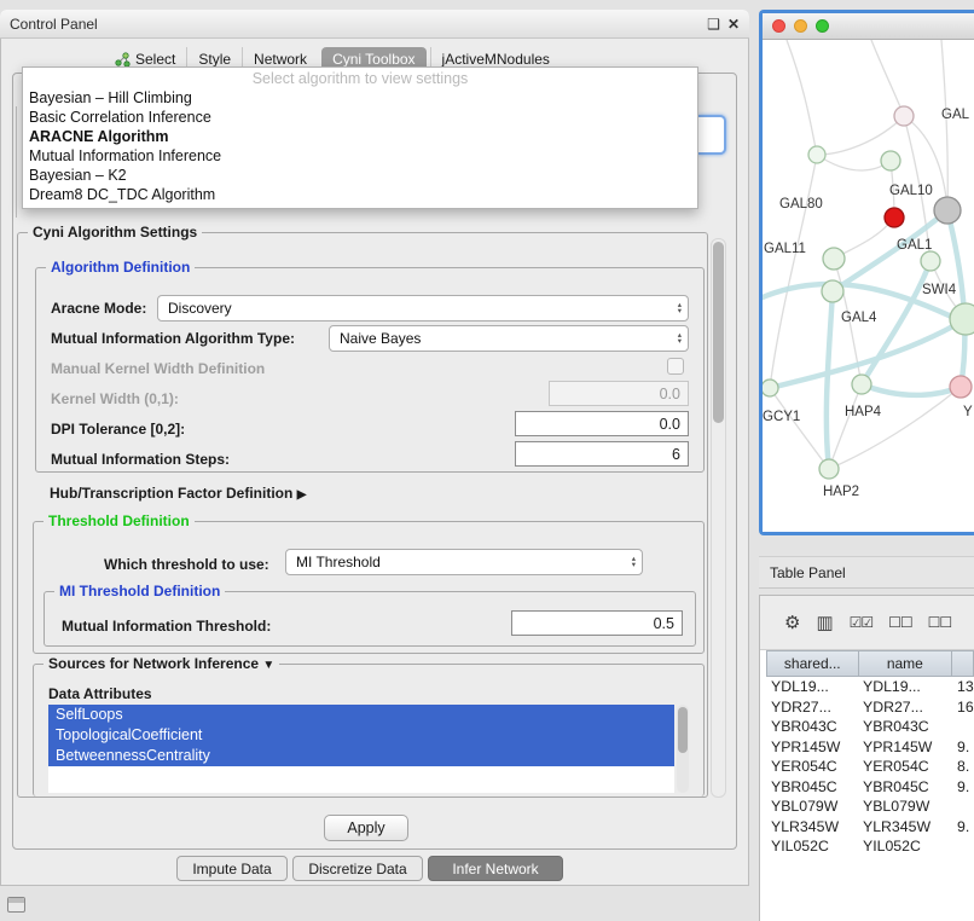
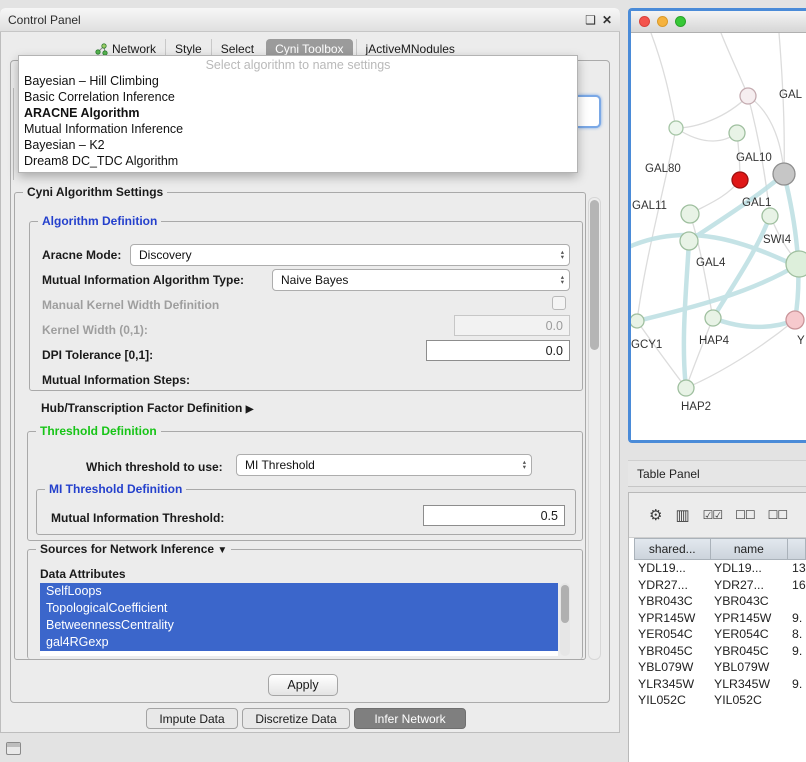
  Control Panel
  ❑
  ✕
- Select
+ Network
  Style
- Network
+ Select
  Cyni Toolbox
  jActiveMNodules
- Select algorithm to view settings
+ Select algorithm to name settings
  Bayesian – Hill Climbing
  Basic Correlation Inference
  ARACNE Algorithm
  Mutual Information Inference
  Bayesian – K2
  Dream8 DC_TDC Algorithm
  Cyni Algorithm Settings
  Algorithm Definition
  Aracne Mode:
  Discovery
  Mutual Information Algorithm Type:
  Naive Bayes
  Manual Kernel Width Definition
  Kernel Width (0,1):
  0.0
- DPI Tolerance [0,2]:
+ DPI Tolerance [0,1]:
  0.0
  Mutual Information Steps:
- 6
  Hub/Transcription Factor Definition ▶
  Threshold Definition
  Which threshold to use:
  MI Threshold
  MI Threshold Definition
  Mutual Information Threshold:
  0.5
  Sources for Network Inference ▼
  Data Attributes
  SelfLoops
  TopologicalCoefficient
  BetweennessCentrality
+ gal4RGexp
  Apply
  Impute Data
  Discretize Data
  Infer Network
  GAL
  GAL80
  GAL10
  GAL11
  GAL1
  SWI4
  GAL4
  GCY1
  HAP4
  HAP2
  Y
  Table Panel
  ⚙
  ▥
  ☑☑
  ☐☐
  ☐☐
  shared...
  name
  YDL19...
  YDL19...
  13
  YDR27...
  YDR27...
  16
  YBR043C
  YBR043C
  YPR145W
  YPR145W
  9.
  YER054C
  YER054C
  8.
  YBR045C
  YBR045C
  9.
  YBL079W
  YBL079W
  YLR345W
  YLR345W
  9.
  YIL052C
  YIL052C
